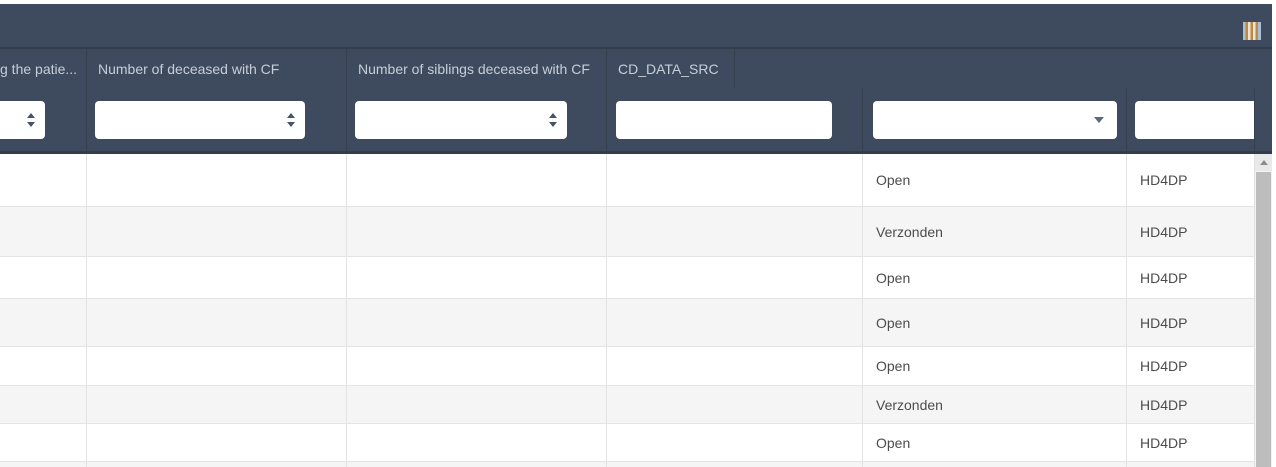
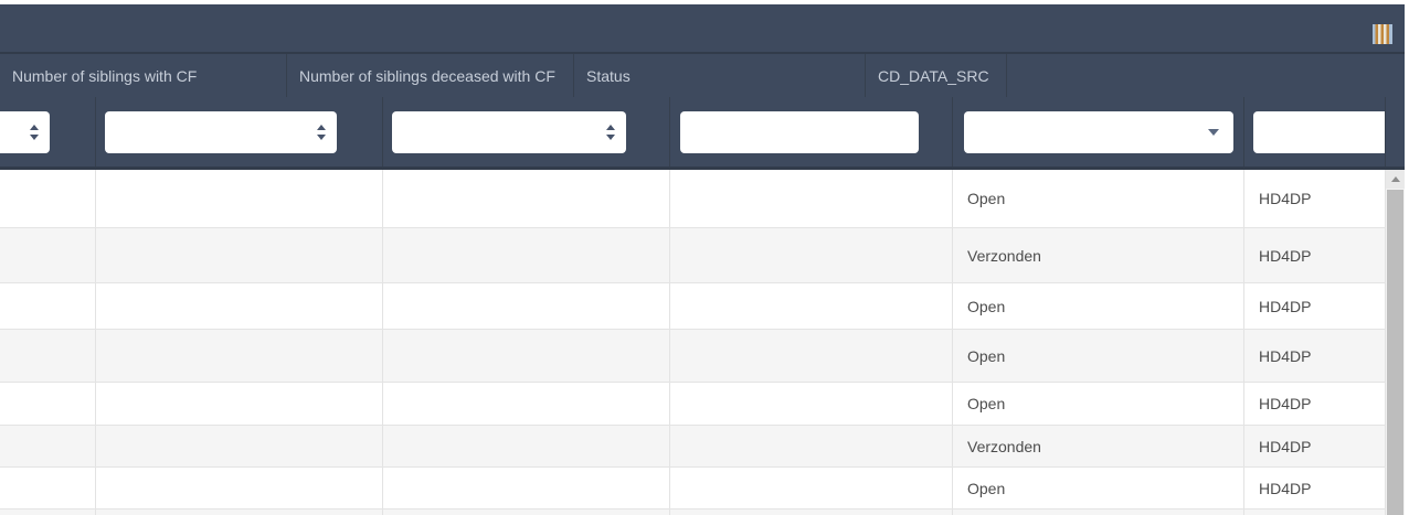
- g the patie...
- Number of deceased with CF
+ Number of siblings with CF
  Number of siblings deceased with CF
+ Status
  CD_DATA_SRC
  Open
  HD4DP
  Verzonden
  HD4DP
  Open
  HD4DP
  Open
  HD4DP
  Open
  HD4DP
  Verzonden
  HD4DP
  Open
  HD4DP
